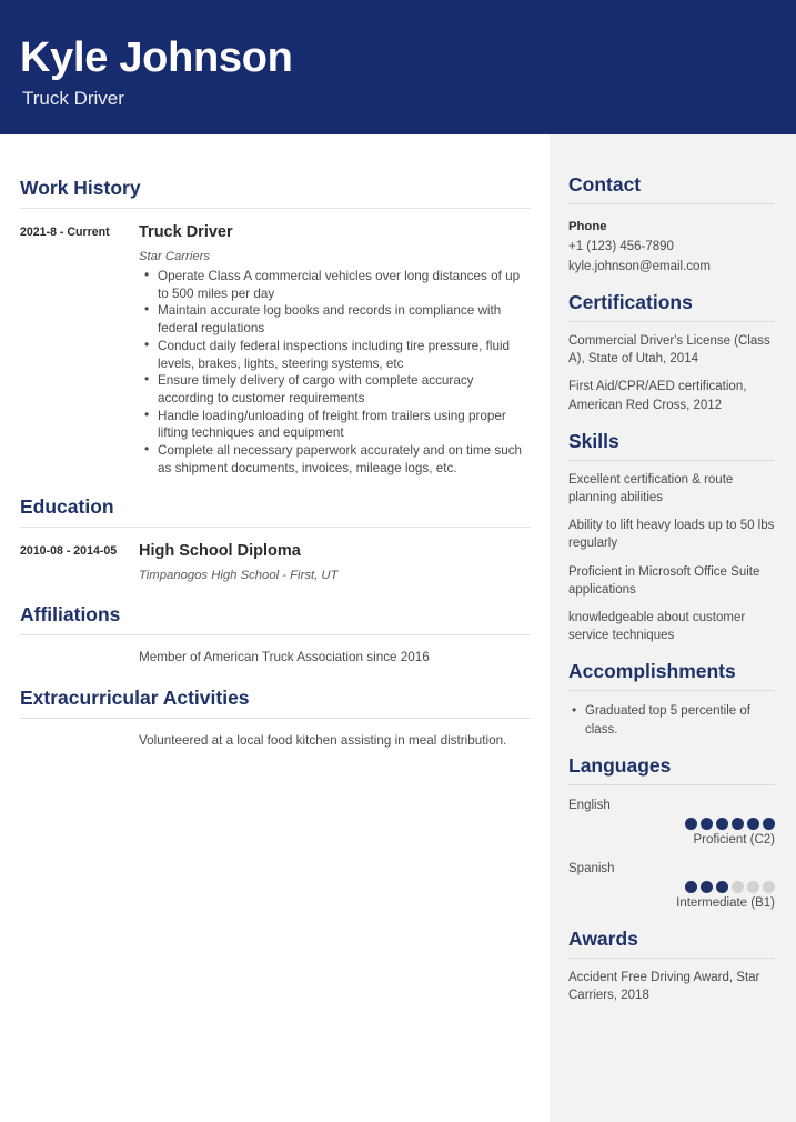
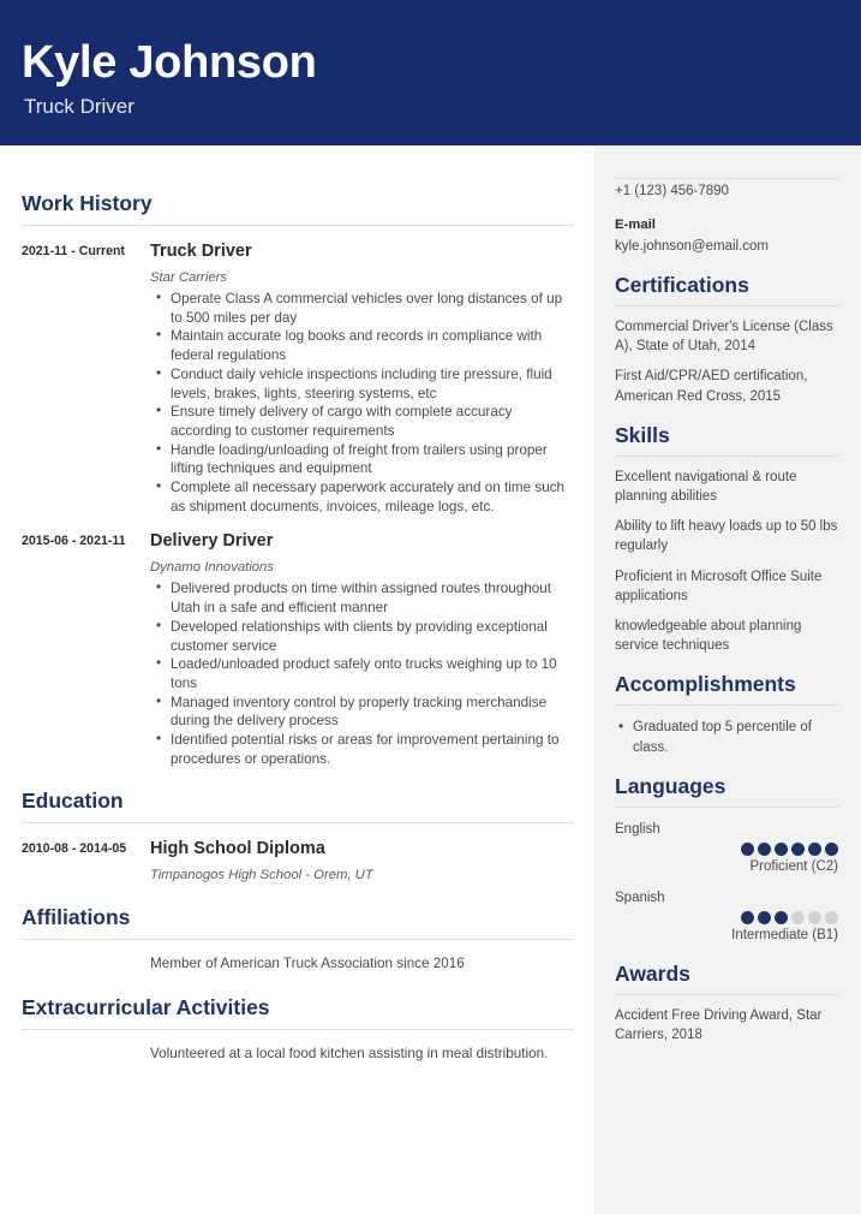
  Kyle Johnson
  Truck Driver
  Work History
- 2021-8 - Current
+ 2021-11 - Current
  Truck Driver
  Star Carriers
  Operate Class A commercial vehicles over long distances of up to 500 miles per day
  Maintain accurate log books and records in compliance with federal regulations
- Conduct daily federal inspections including tire pressure, fluid levels, brakes, lights, steering systems, etc
+ Conduct daily vehicle inspections including tire pressure, fluid levels, brakes, lights, steering systems, etc
  Ensure timely delivery of cargo with complete accuracy according to customer requirements
  Handle loading/unloading of freight from trailers using proper lifting techniques and equipment
  Complete all necessary paperwork accurately and on time such as shipment documents, invoices, mileage logs, etc.
+ 2015-06 - 2021-11
+ Delivery Driver
+ Dynamo Innovations
+ Delivered products on time within assigned routes throughout Utah in a safe and efficient manner
+ Developed relationships with clients by providing exceptional customer service
+ Loaded/unloaded product safely onto trucks weighing up to 10 tons
+ Managed inventory control by properly tracking merchandise during the delivery process
+ Identified potential risks or areas for improvement pertaining to procedures or operations.
  Education
  2010-08 - 2014-05
  High School Diploma
- Timpanogos High School - First, UT
+ Timpanogos High School - Orem, UT
  Affiliations
  Member of American Truck Association since 2016
  Extracurricular Activities
  Volunteered at a local food kitchen assisting in meal distribution.
- Contact
- Phone
  +1 (123) 456-7890
+ E-mail
  kyle.johnson@email.com
  Certifications
  Commercial Driver's License (Class A), State of Utah, 2014
- First Aid/CPR/AED certification, American Red Cross, 2012
+ First Aid/CPR/AED certification, American Red Cross, 2015
  Skills
- Excellent certification & route planning abilities
+ Excellent navigational & route planning abilities
  Ability to lift heavy loads up to 50 lbs regularly
  Proficient in Microsoft Office Suite applications
- knowledgeable about customer service techniques
+ knowledgeable about planning service techniques
  Accomplishments
  Graduated top 5 percentile of class.
  Languages
  English
  Proficient (C2)
  Spanish
  Intermediate (B1)
  Awards
  Accident Free Driving Award, Star Carriers, 2018
